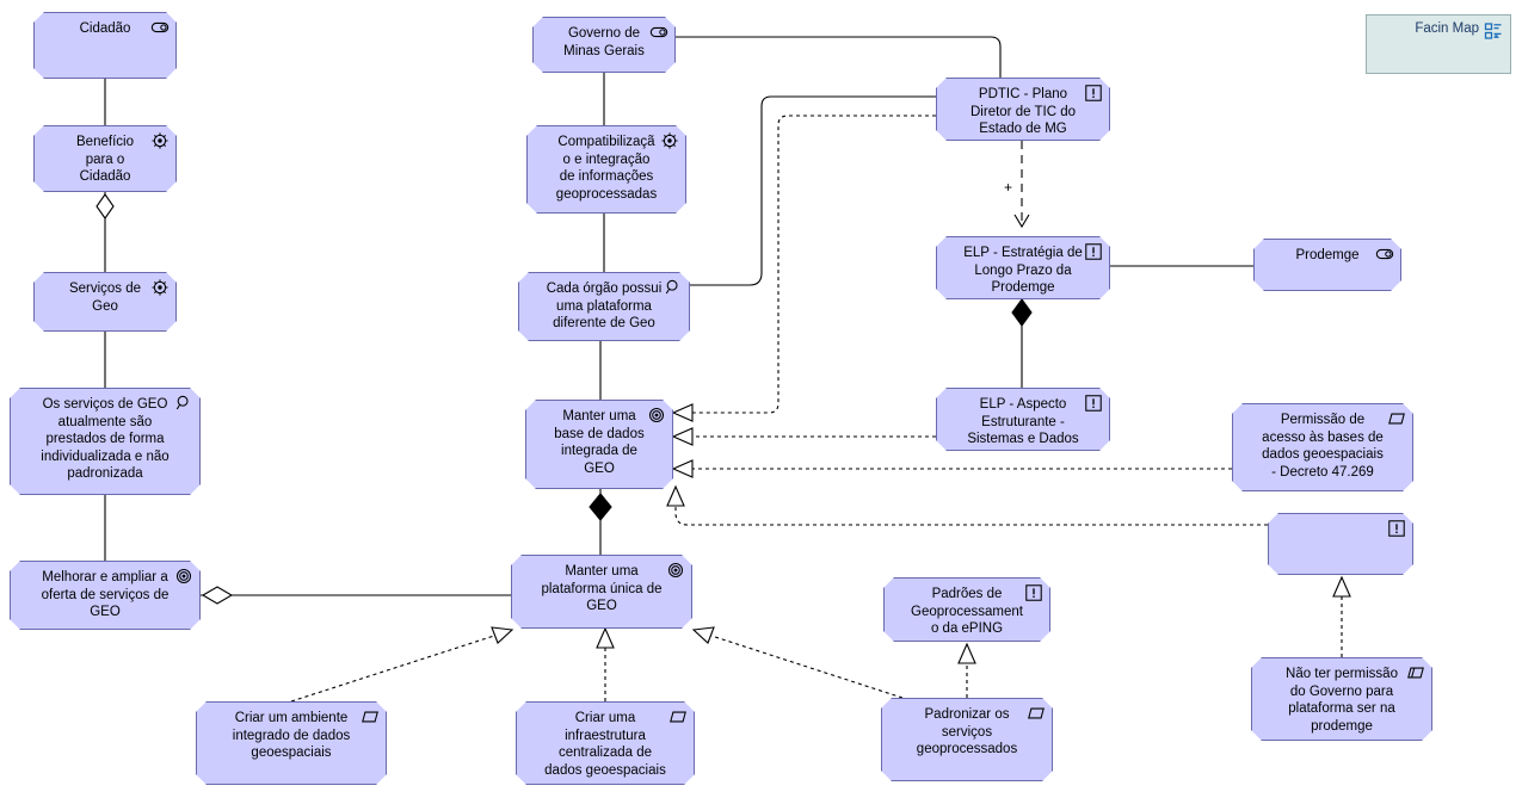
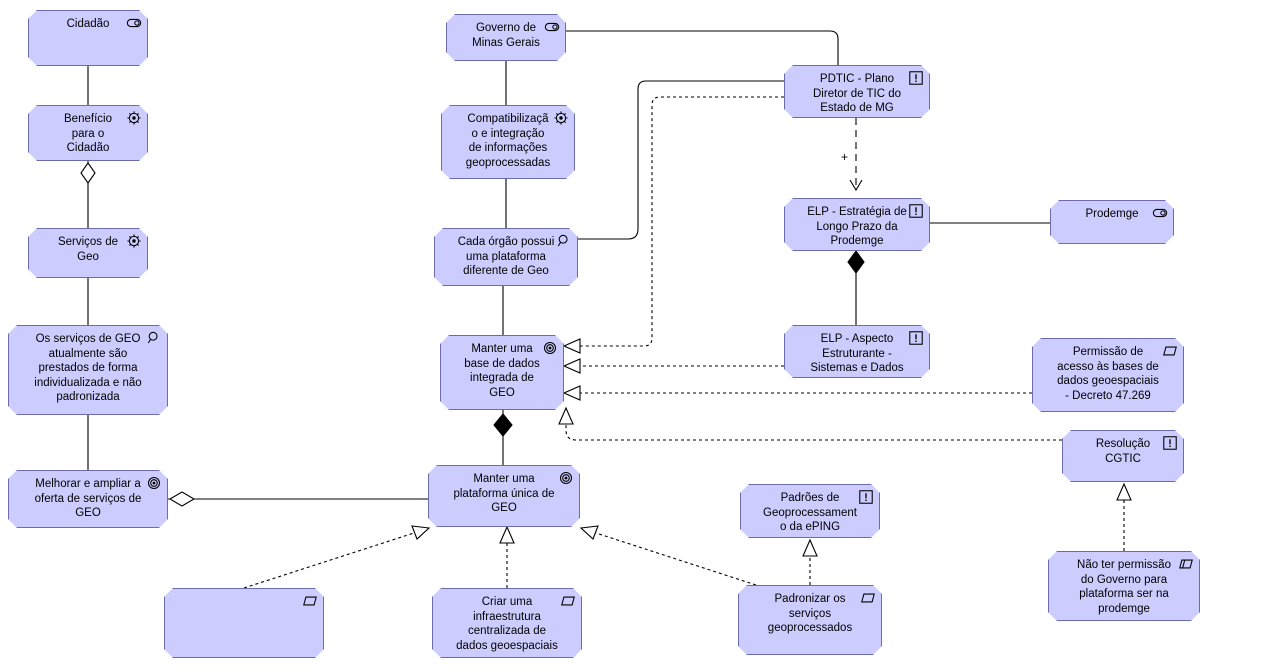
  +
  Cidadão
  Benefício
  para o
  Cidadão
  Serviços de
  Geo
  Os serviços de GEO
  atualmente são
  prestados de forma
  individualizada e não
  padronizada
  Melhorar e ampliar a
  oferta de serviços de
  GEO
  Governo de
  Minas Gerais
  Compatibilizaçã
  o e integração
  de informações
  geoprocessadas
  Cada órgão possui
  uma plataforma
  diferente de Geo
  Manter uma
  base de dados
  integrada de
  GEO
  Manter uma
  plataforma única de
  GEO
  PDTIC - Plano
  Diretor de TIC do
  Estado de MG
  ELP - Estratégia de
  Longo Prazo da
  Prodemge
  Prodemge
  ELP - Aspecto
  Estruturante -
  Sistemas e Dados
  Permissão de
  acesso às bases de
  dados geoespaciais
  - Decreto 47.269
+ Resolução
+ CGTIC
  Não ter permissão
  do Governo para
  plataforma ser na
  prodemge
- Criar um ambiente
- integrado de dados
- geoespaciais
  Criar uma
  infraestrutura
  centralizada de
  dados geoespaciais
  Padrões de
  Geoprocessament
  o da ePING
  Padronizar os
  serviços
  geoprocessados
- Facin Map
